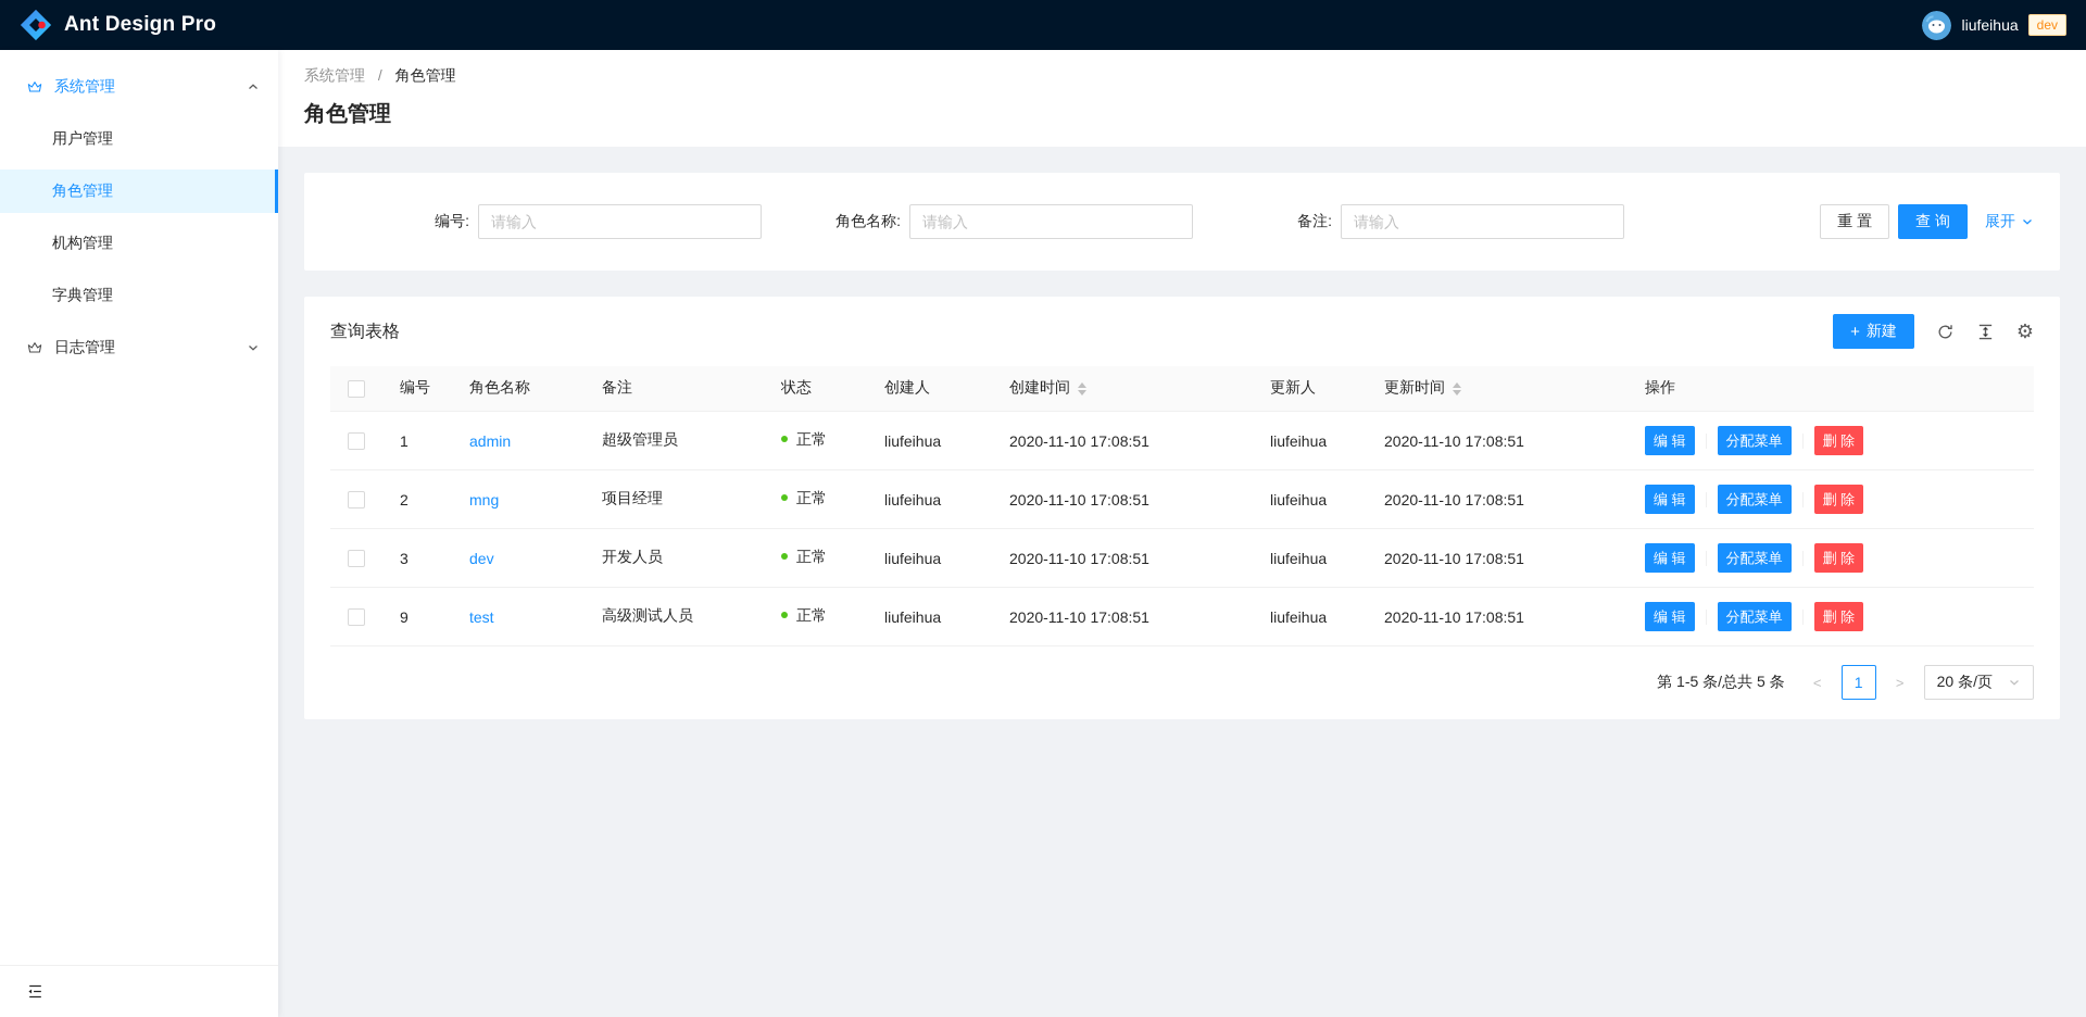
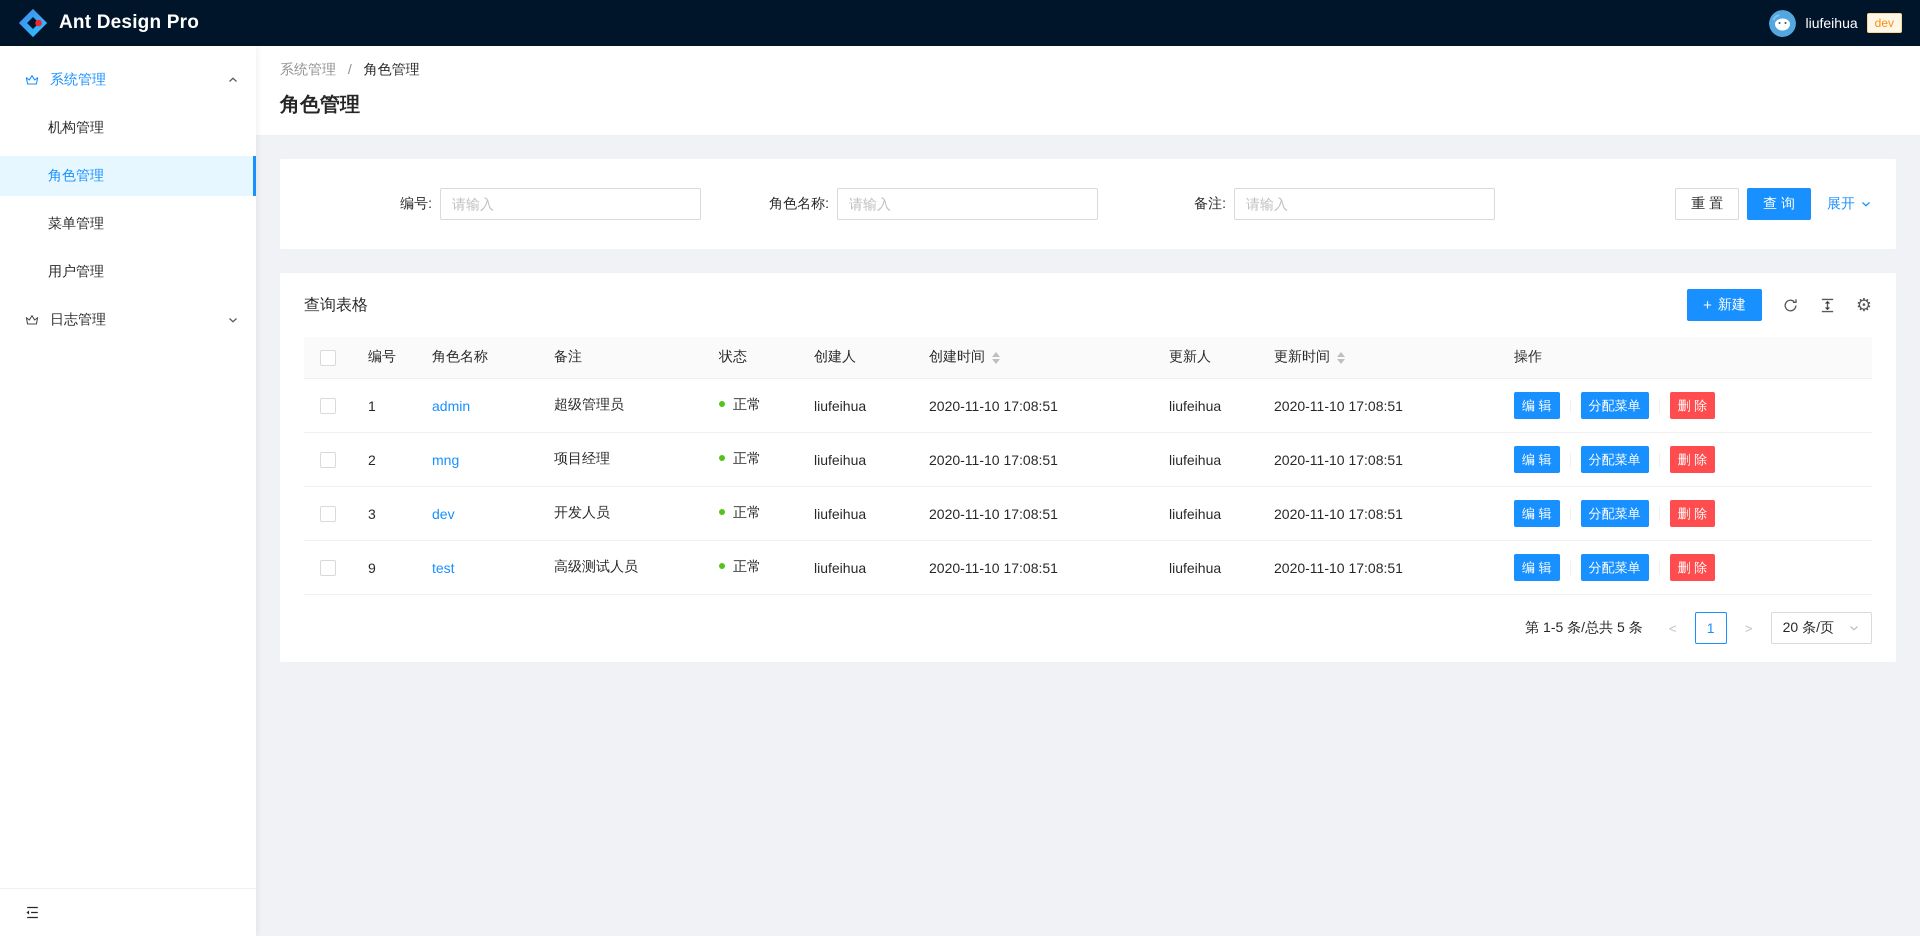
  Ant Design Pro
  liufeihua
  dev
  系统管理
- 用户管理
+ 机构管理
  角色管理
+ 菜单管理
- 机构管理
+ 用户管理
- 字典管理
  日志管理
  系统管理 / 角色管理
  角色管理
  编号:
  请输入
  角色名称:
  请输入
  备注:
  请输入
  重 置
  查 询
  展开
  查询表格
  +
  新建
  ⚙
  	编号	角色名称	备注	状态	创建人	创建时间	更新人	更新时间	操作
  	1	admin	超级管理员	正常	liufeihua	2020-11-10 17:08:51	liufeihua	2020-11-10 17:08:51	编 辑 分配菜单 删 除
  	2	mng	项目经理	正常	liufeihua	2020-11-10 17:08:51	liufeihua	2020-11-10 17:08:51	编 辑 分配菜单 删 除
  	3	dev	开发人员	正常	liufeihua	2020-11-10 17:08:51	liufeihua	2020-11-10 17:08:51	编 辑 分配菜单 删 除
  	9	test	高级测试人员	正常	liufeihua	2020-11-10 17:08:51	liufeihua	2020-11-10 17:08:51	编 辑 分配菜单 删 除
  第 1-5 条/总共 5 条
  <
  1
  >
  20 条/页
